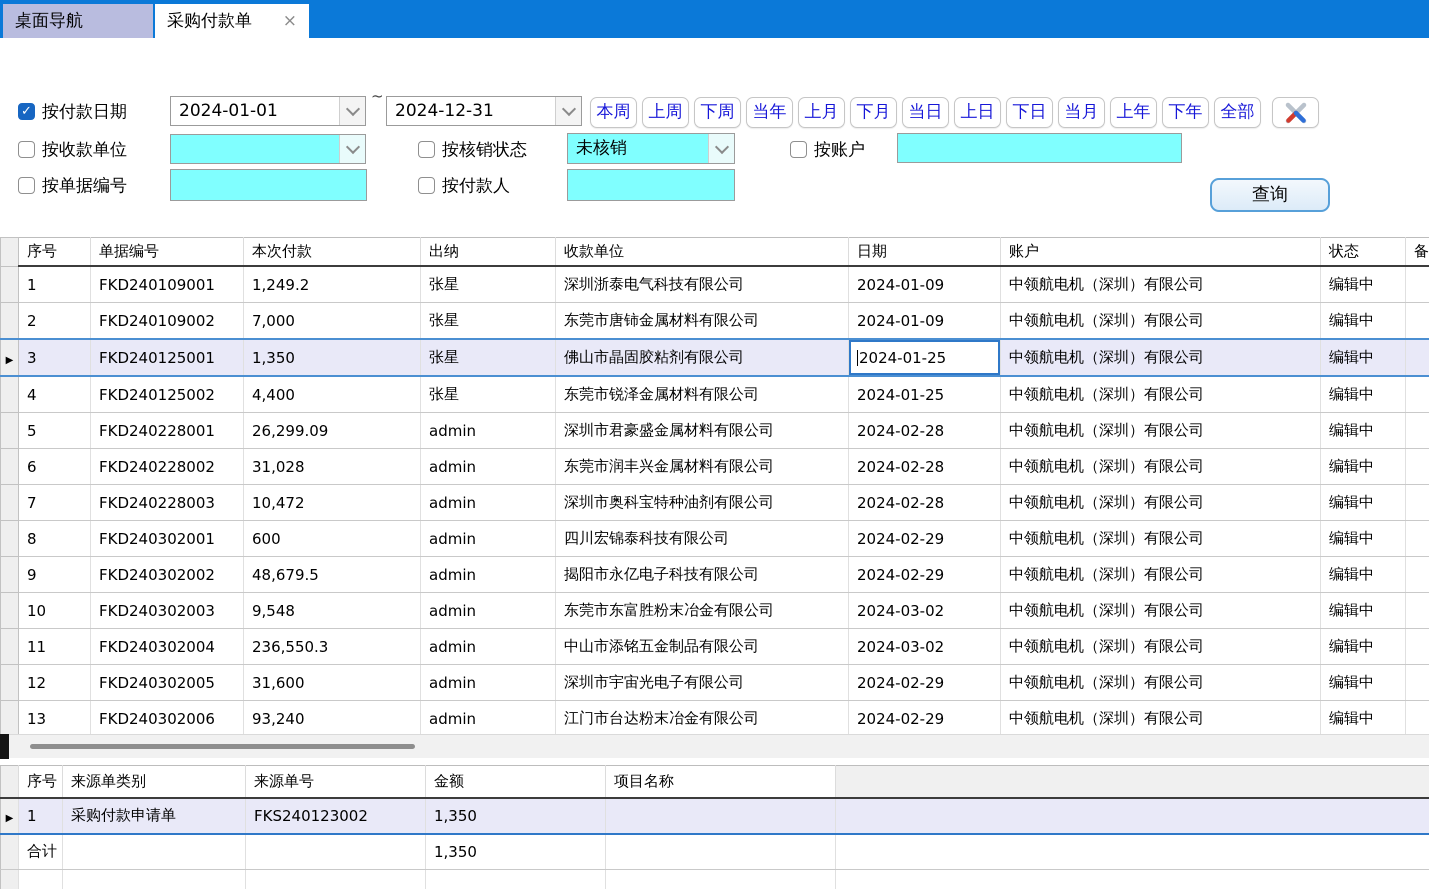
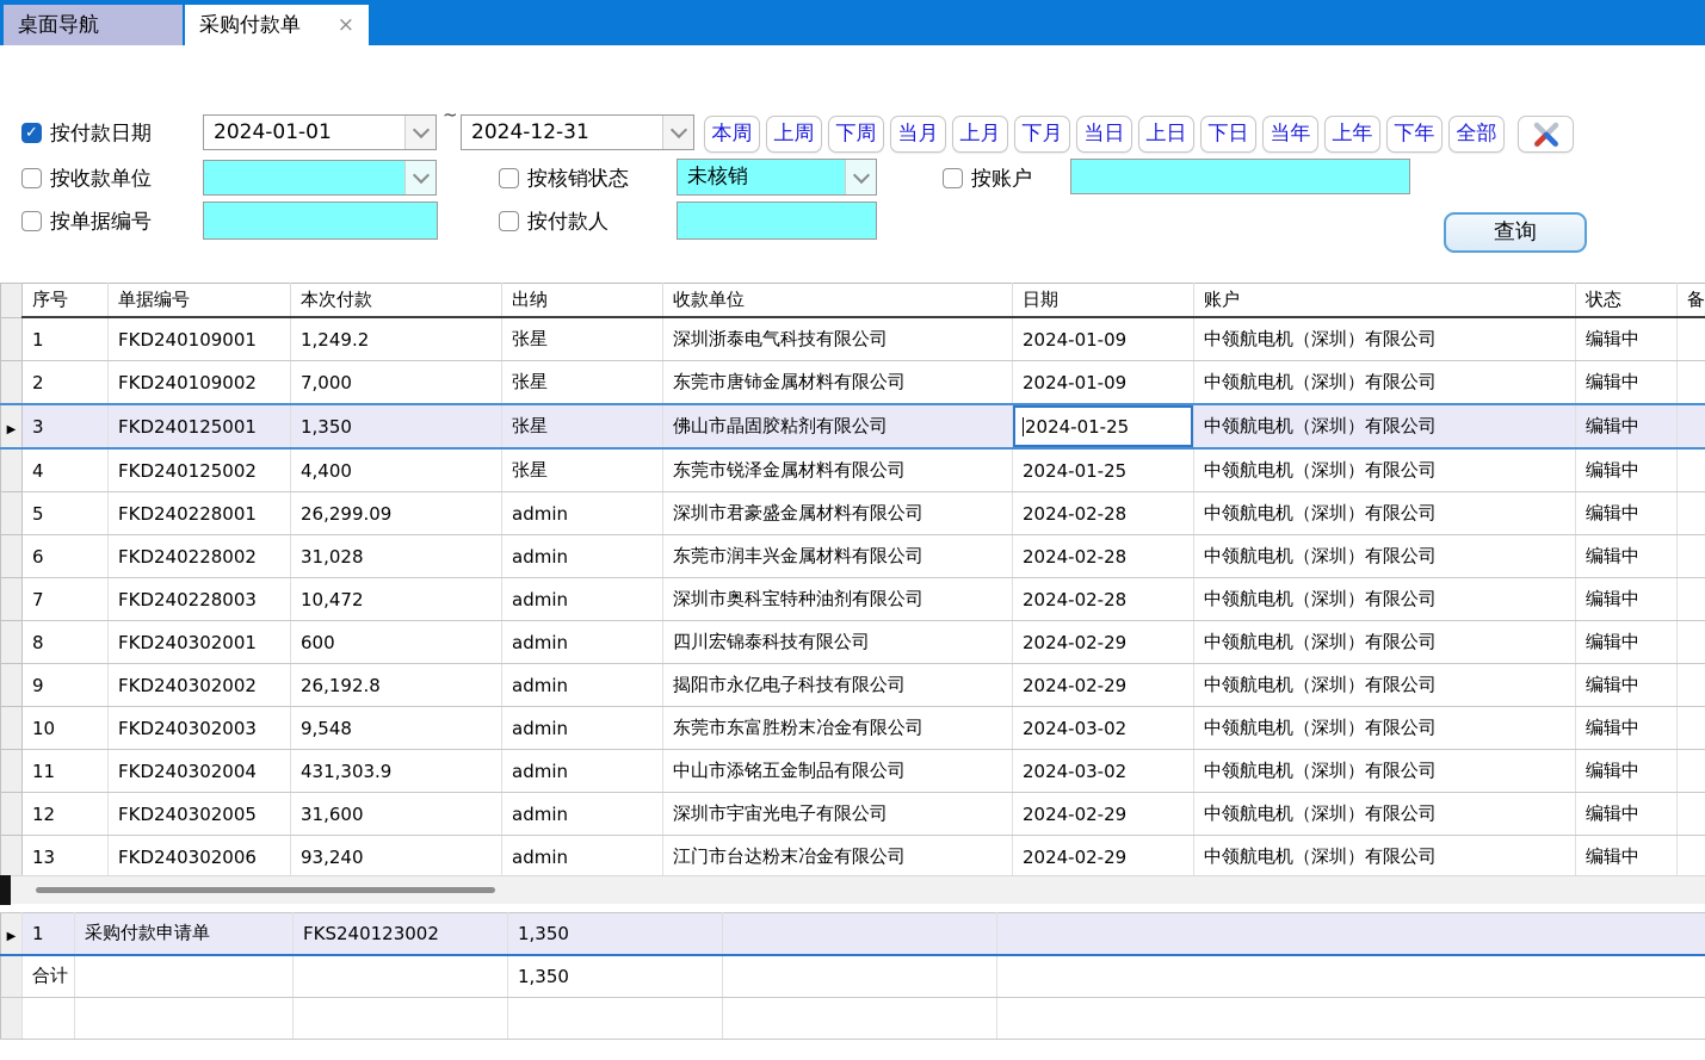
  桌面导航
  采购付款单
  ×
  ✓
  按付款日期
  2024-01-01
  ~
  2024-12-31
  本周
  上周
  下周
- 当年
+ 当月
  上月
  下月
  当日
  上日
  下日
- 当月
+ 当年
  上年
  下年
  全部
  按收款单位
  按核销状态
  未核销
  按账户
  按单据编号
  按付款人
  查询
  	序号	单据编号	本次付款	出纳	收款单位	日期	账户	状态	备
  	1	FKD240109001	1,249.2	张星	深圳浙泰电气科技有限公司	2024-01-09	中领航电机（深圳）有限公司	编辑中
  	2	FKD240109002	7,000	张星	东莞市唐铈金属材料有限公司	2024-01-09	中领航电机（深圳）有限公司	编辑中
  ▶	3	FKD240125001	1,350	张星	佛山市晶固胶粘剂有限公司	2024-01-25	中领航电机（深圳）有限公司	编辑中
  	4	FKD240125002	4,400	张星	东莞市锐泽金属材料有限公司	2024-01-25	中领航电机（深圳）有限公司	编辑中
  	5	FKD240228001	26,299.09	admin	深圳市君豪盛金属材料有限公司	2024-02-28	中领航电机（深圳）有限公司	编辑中
  	6	FKD240228002	31,028	admin	东莞市润丰兴金属材料有限公司	2024-02-28	中领航电机（深圳）有限公司	编辑中
  	7	FKD240228003	10,472	admin	深圳市奥科宝特种油剂有限公司	2024-02-28	中领航电机（深圳）有限公司	编辑中
  	8	FKD240302001	600	admin	四川宏锦泰科技有限公司	2024-02-29	中领航电机（深圳）有限公司	编辑中
- 	9	FKD240302002	48,679.5	admin	揭阳市永亿电子科技有限公司	2024-02-29	中领航电机（深圳）有限公司	编辑中
+ 	9	FKD240302002	26,192.8	admin	揭阳市永亿电子科技有限公司	2024-02-29	中领航电机（深圳）有限公司	编辑中
  	10	FKD240302003	9,548	admin	东莞市东富胜粉末冶金有限公司	2024-03-02	中领航电机（深圳）有限公司	编辑中
- 	11	FKD240302004	236,550.3	admin	中山市添铭五金制品有限公司	2024-03-02	中领航电机（深圳）有限公司	编辑中
+ 	11	FKD240302004	431,303.9	admin	中山市添铭五金制品有限公司	2024-03-02	中领航电机（深圳）有限公司	编辑中
  	12	FKD240302005	31,600	admin	深圳市宇宙光电子有限公司	2024-02-29	中领航电机（深圳）有限公司	编辑中
  	13	FKD240302006	93,240	admin	江门市台达粉末冶金有限公司	2024-02-29	中领航电机（深圳）有限公司	编辑中
- 	序号	来源单类别	来源单号	金额	项目名称
  ▶	1	采购付款申请单	FKS240123002	1,350
  	合计			1,350
